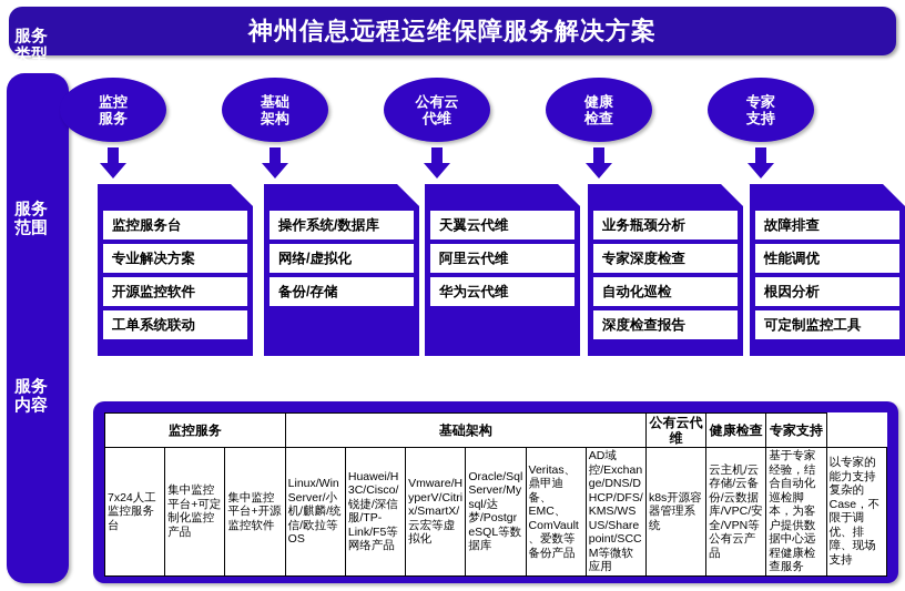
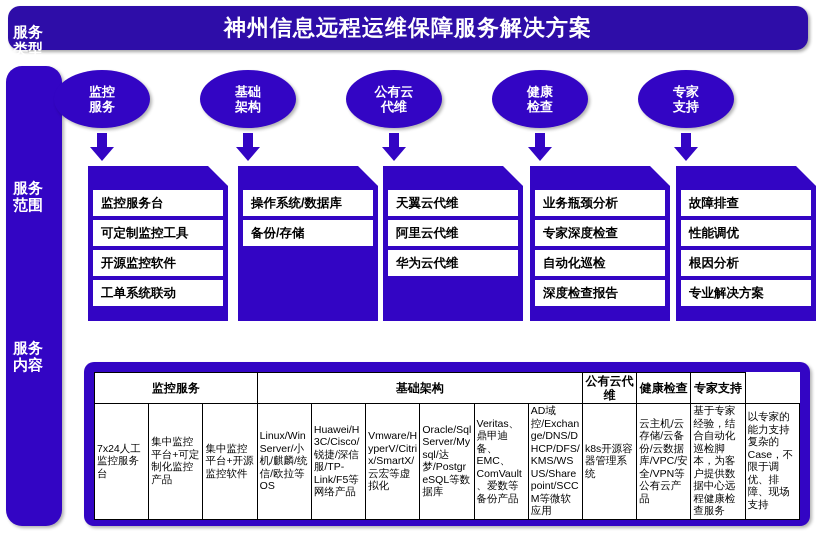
  神州信息远程运维保障服务解决方案
  服务
  类型
  服务
  范围
  服务
  内容
  监控
  服务
  基础
  架构
  公有云
  代维
  健康
  检查
  专家
  支持
  监控服务台
- 专业解决方案
+ 可定制监控工具
  开源监控软件
  工单系统联动
  操作系统/数据库
- 网络/虚拟化
  备份/存储
  天翼云代维
  阿里云代维
  华为云代维
  业务瓶颈分析
  专家深度检查
  自动化巡检
  深度检查报告
  故障排查
  性能调优
  根因分析
- 可定制监控工具
+ 专业解决方案
  监控服务	基础架构	公有云代维	健康检查	专家支持
  7x24人工监控服务台	集中监控平台+可定制化监控产品	集中监控平台+开源监控软件	Linux/Win Server/小机/麒麟/统信/欧拉等OS	Huawei/H3C/Cisco/锐捷/深信服/TP-Link/F5等网络产品	Vmware/HyperV/Citrix/SmartX/云宏等虚拟化	Oracle/SqlServer/Mysql/达梦/PostgreSQL等数据库	Veritas、鼎甲迪备、EMC、ComVault、爱数等备份产品	AD域控/Exchange/DNS/DHCP/DFS/KMS/WSUS/Sharepoint/SCCM等微软应用	k8s开源容器管理系统	云主机/云存储/云备份/云数据库/VPC/安全/VPN等公有云产品	基于专家经验，结合自动化巡检脚本，为客户提供数据中心远程健康检查服务	以专家的能力支持复杂的Case，不限于调优、排障、现场支持
